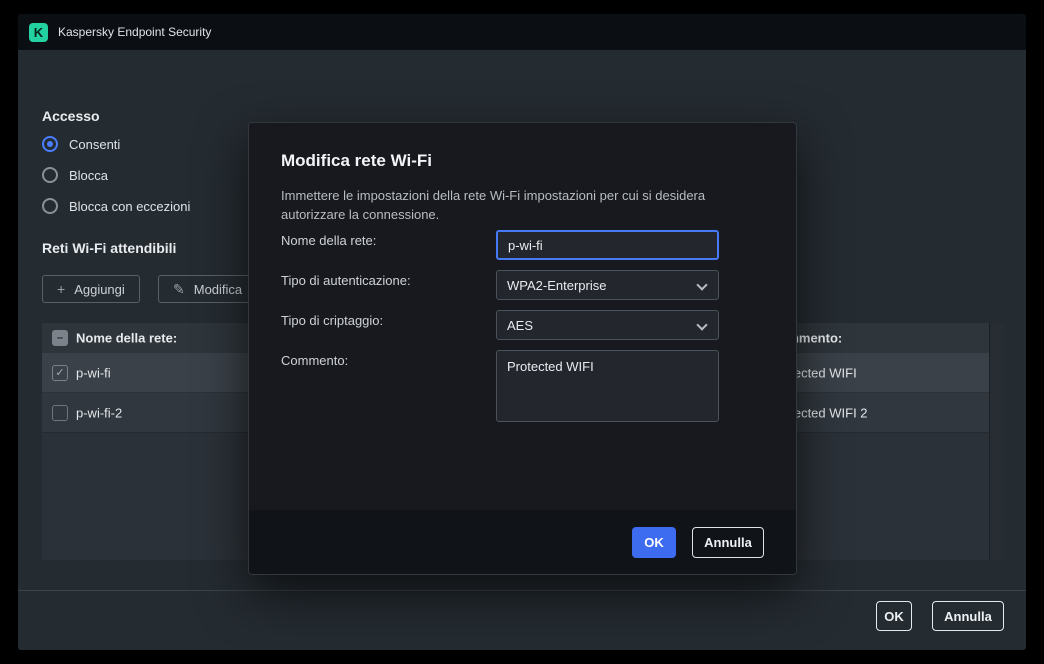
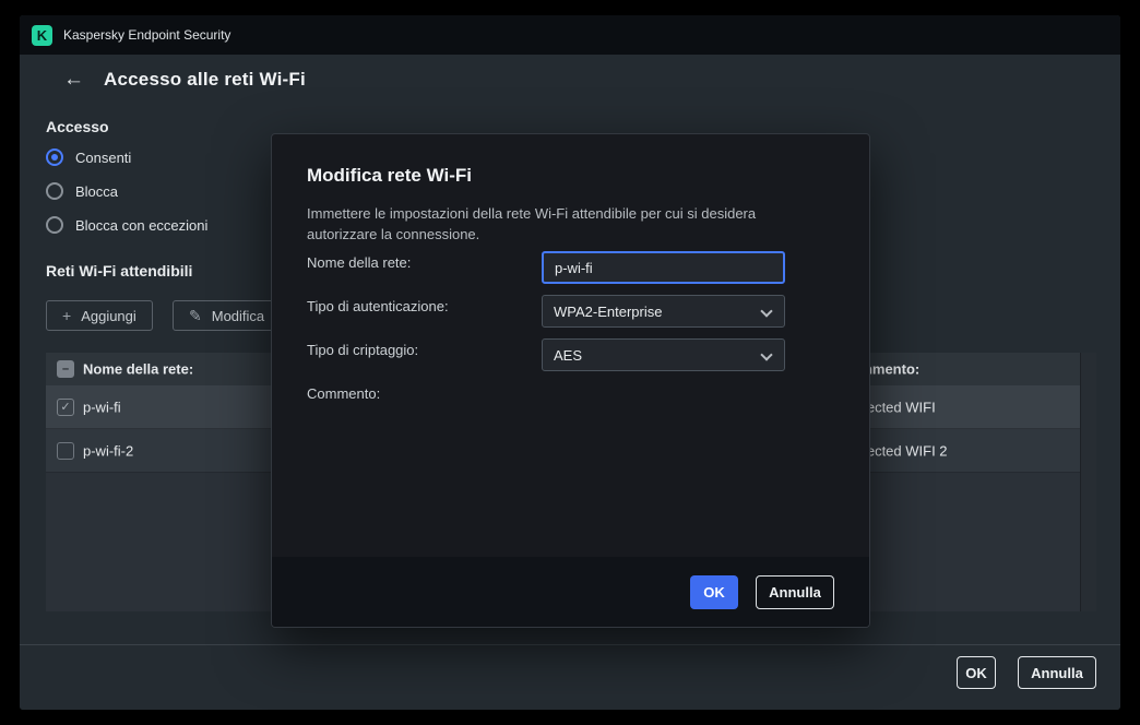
  K
  Kaspersky Endpoint Security
+ ←
+ Accesso alle reti Wi-Fi
  Accesso
  Consenti
  Blocca
  Blocca con eccezioni
  Reti Wi-Fi attendibili
  +
  Aggiungi
  ✎
  Modifica
  –
  Nome della rete:
  ✓
  p-wi-fi
  p-wi-fi-2
  ected WIFI 2
  OK
  Annulla
  Modifica rete Wi-Fi
- Immettere le impostazioni della rete Wi-Fi impostazioni per cui si desidera autorizzare la connessione.
+ Immettere le impostazioni della rete Wi-Fi attendibile per cui si desidera autorizzare la connessione.
  Nome della rete:
  p-wi-fi
  Tipo di autenticazione:
  WPA2-Enterprise
  Tipo di criptaggio:
  AES
  Commento:
- Protected WIFI
  OK
  Annulla
